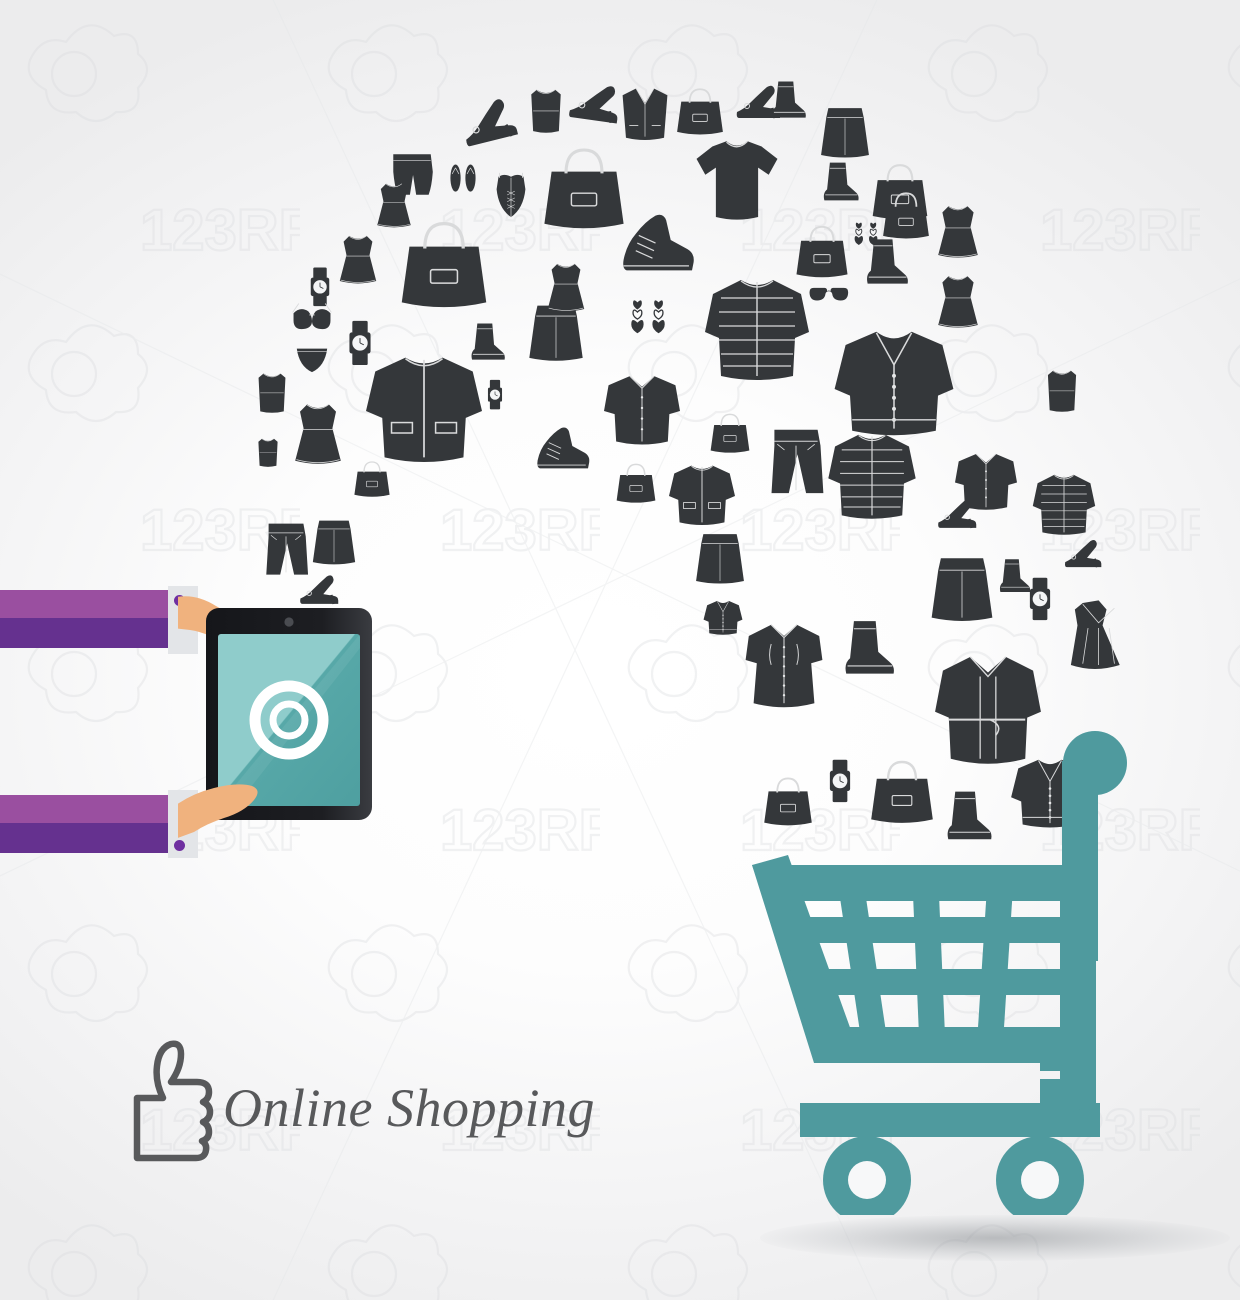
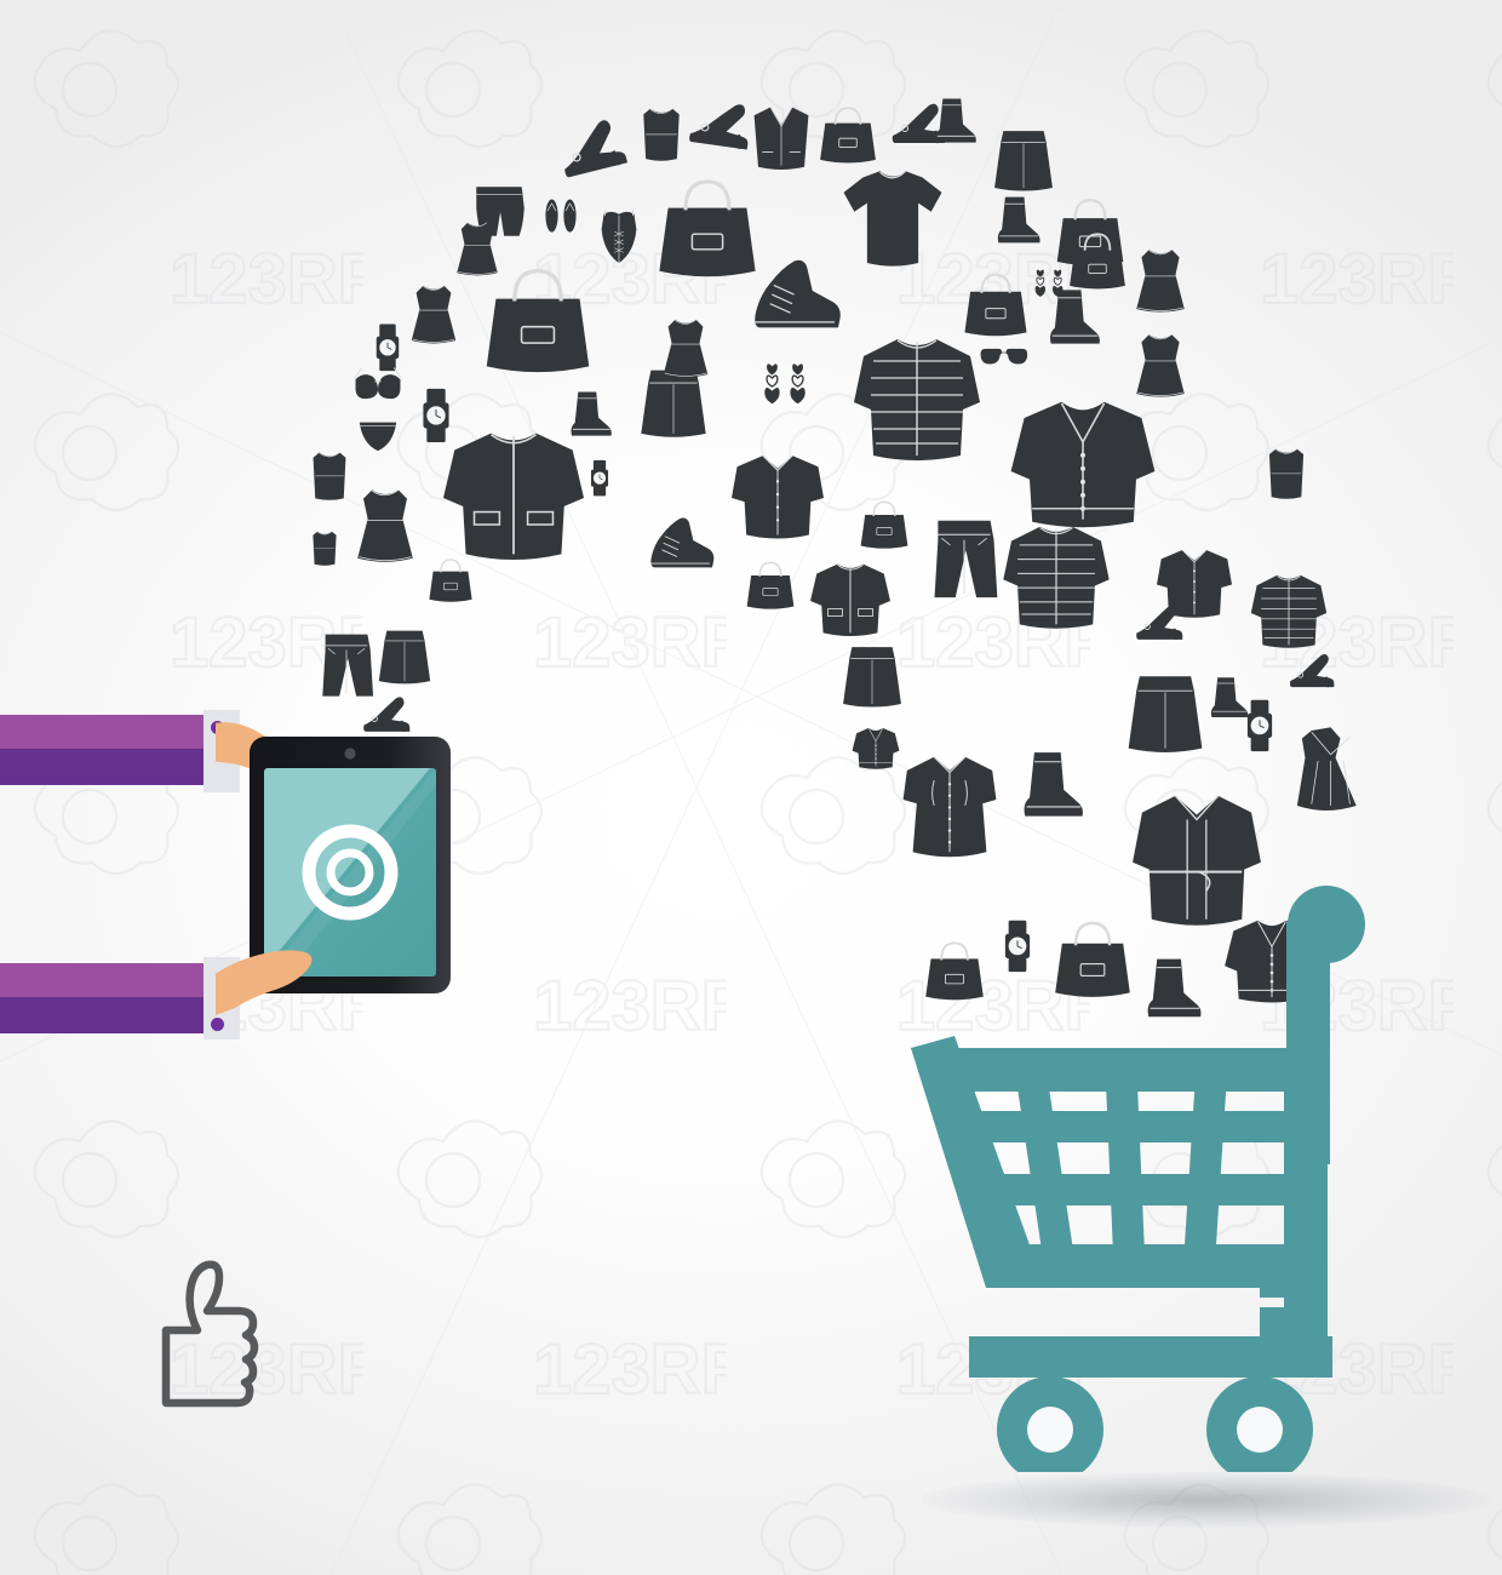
- Online Shopping
